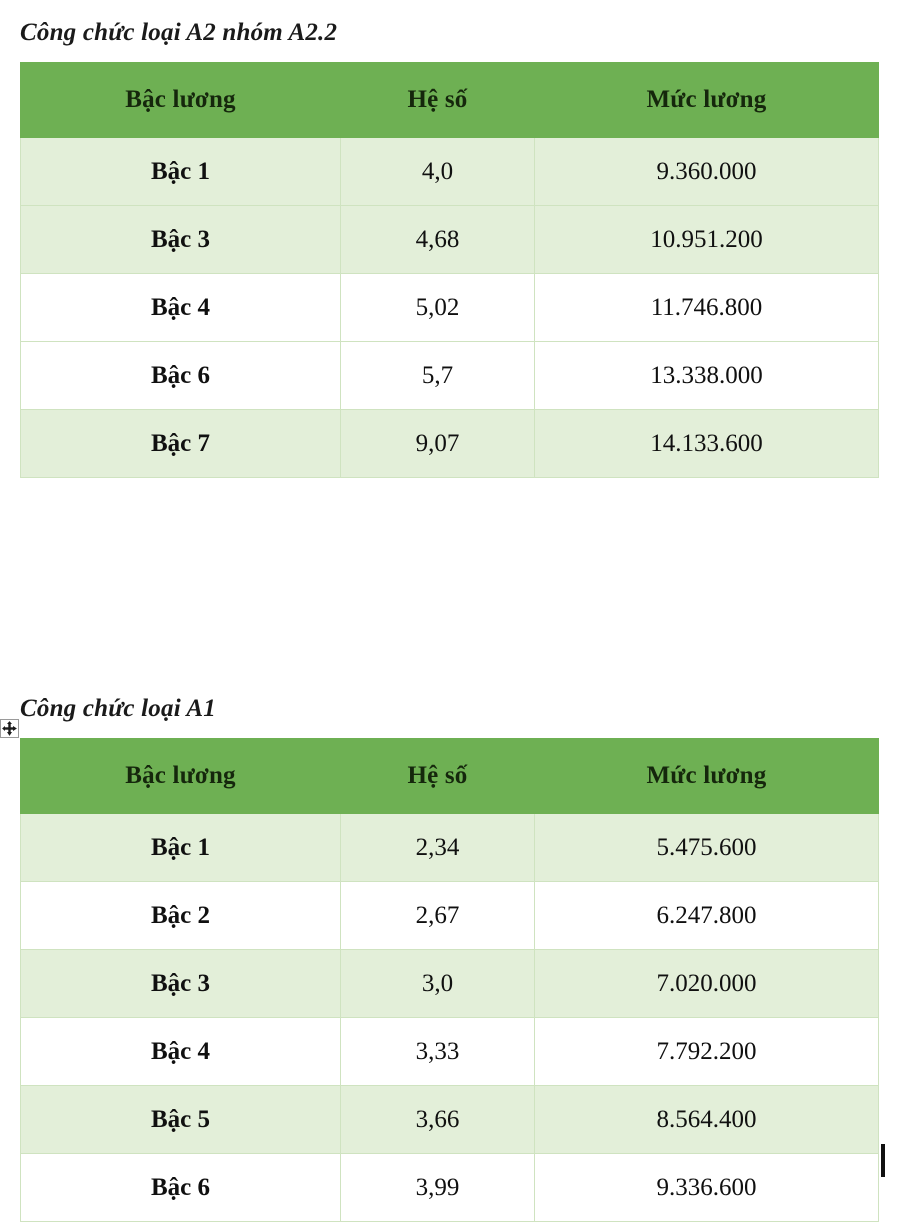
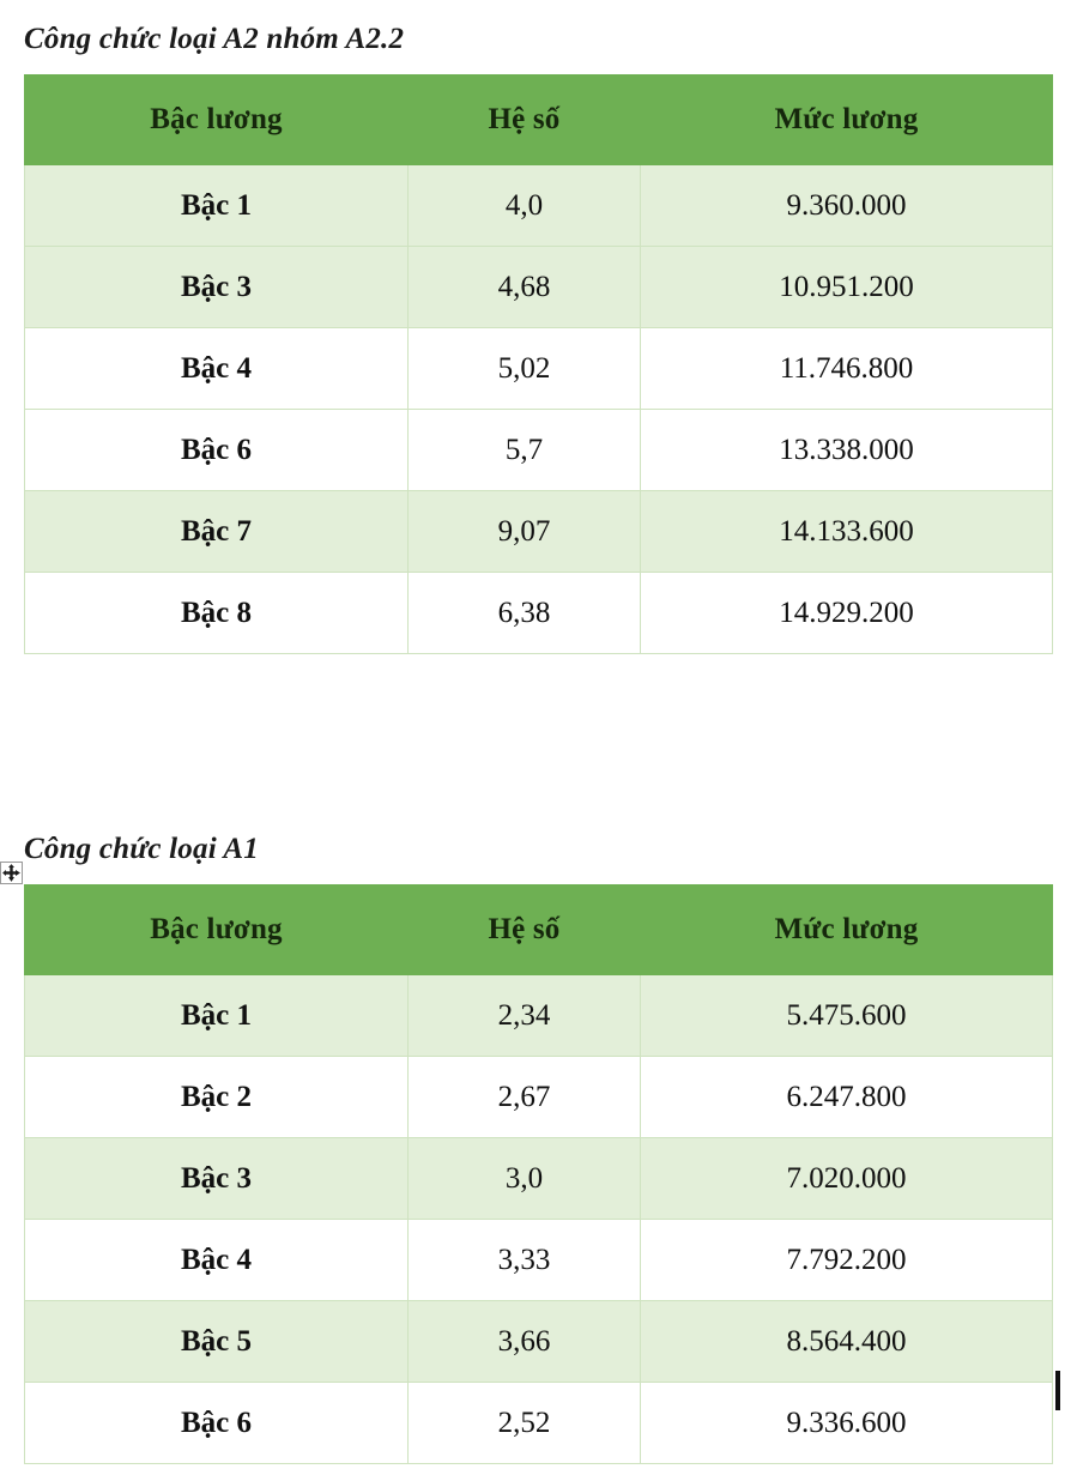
  Công chức loại A2 nhóm A2.2
  Bậc lương	Hệ số	Mức lương
  Bậc 1	4,0	9.360.000
  Bậc 3	4,68	10.951.200
  Bậc 4	5,02	11.746.800
  Bậc 6	5,7	13.338.000
  Bậc 7	9,07	14.133.600
+ Bậc 8	6,38	14.929.200
  Công chức loại A1
  Bậc lương	Hệ số	Mức lương
  Bậc 1	2,34	5.475.600
  Bậc 2	2,67	6.247.800
  Bậc 3	3,0	7.020.000
  Bậc 4	3,33	7.792.200
  Bậc 5	3,66	8.564.400
- Bậc 6	3,99	9.336.600
+ Bậc 6	2,52	9.336.600
